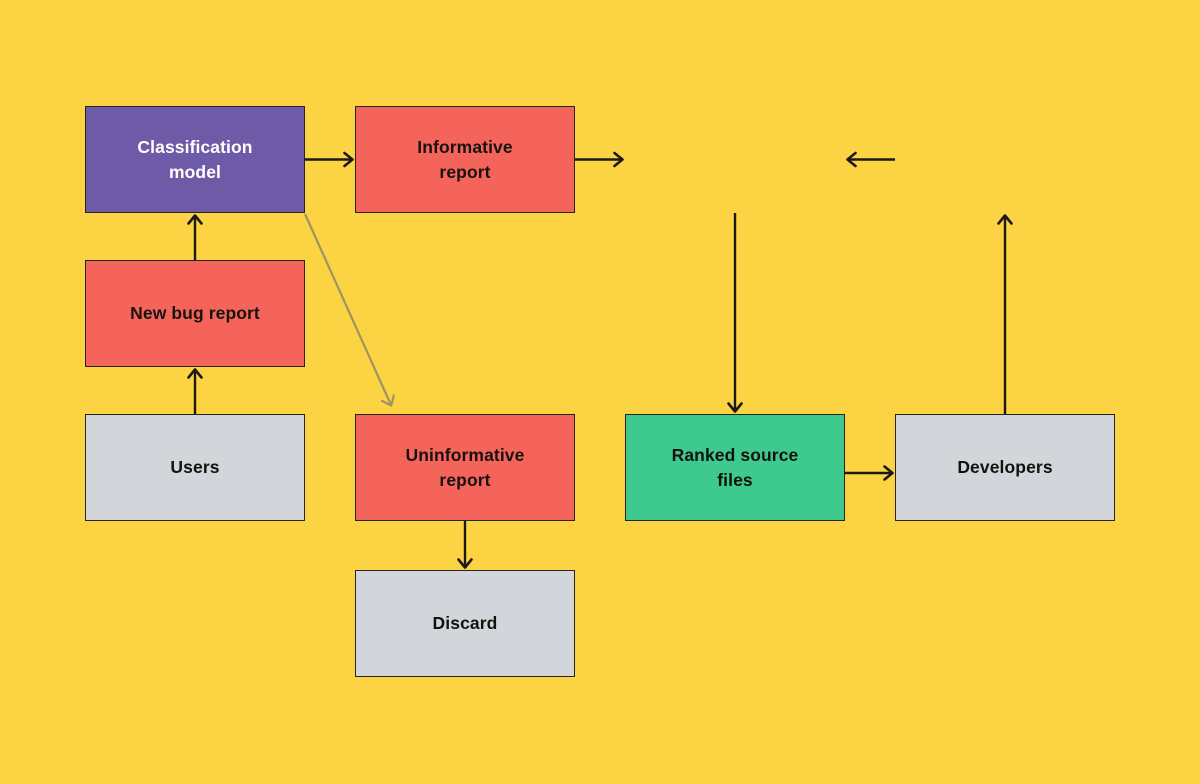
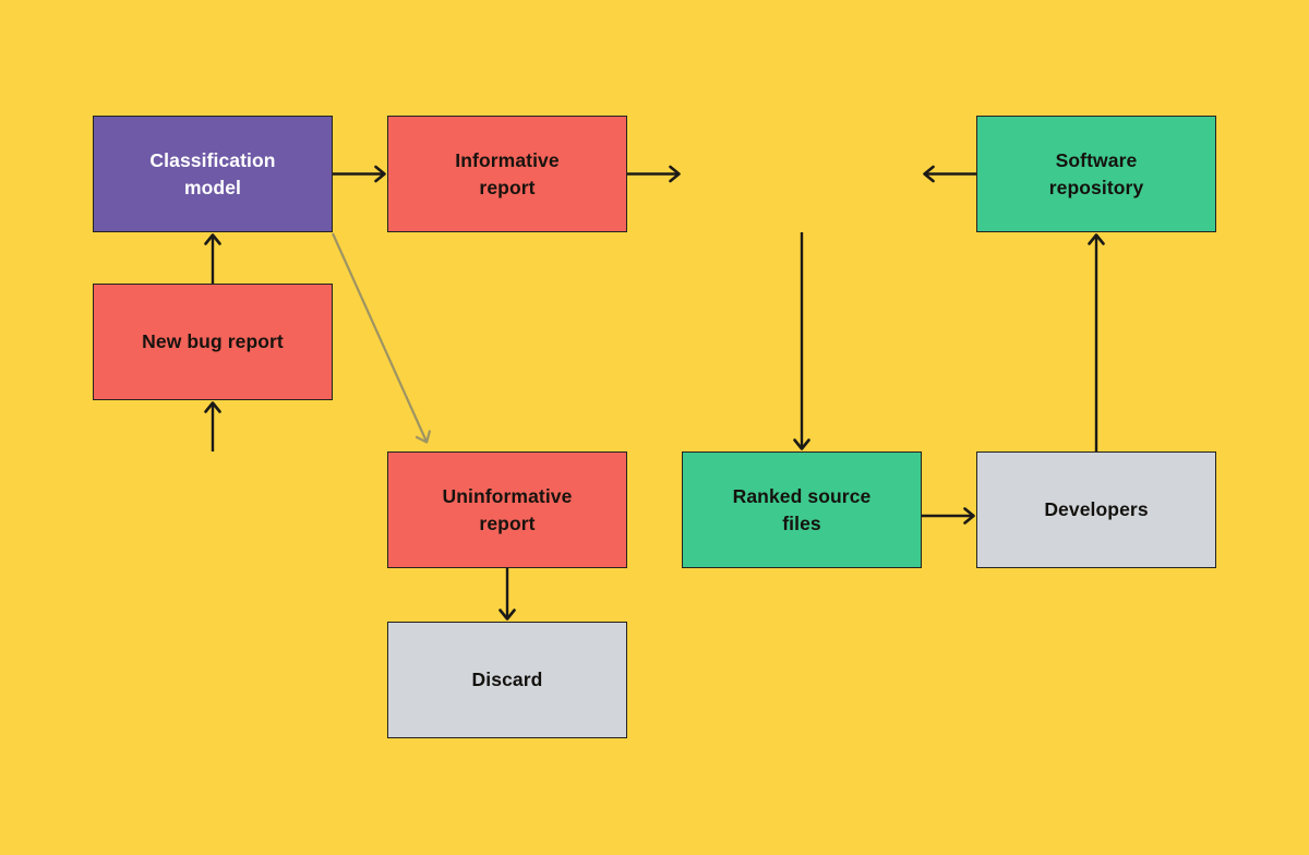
  Classification
  model
  Informative
  report
+ Software
+ repository
  New bug report
- Users
  Uninformative
  report
  Ranked source
  files
  Developers
  Discard
